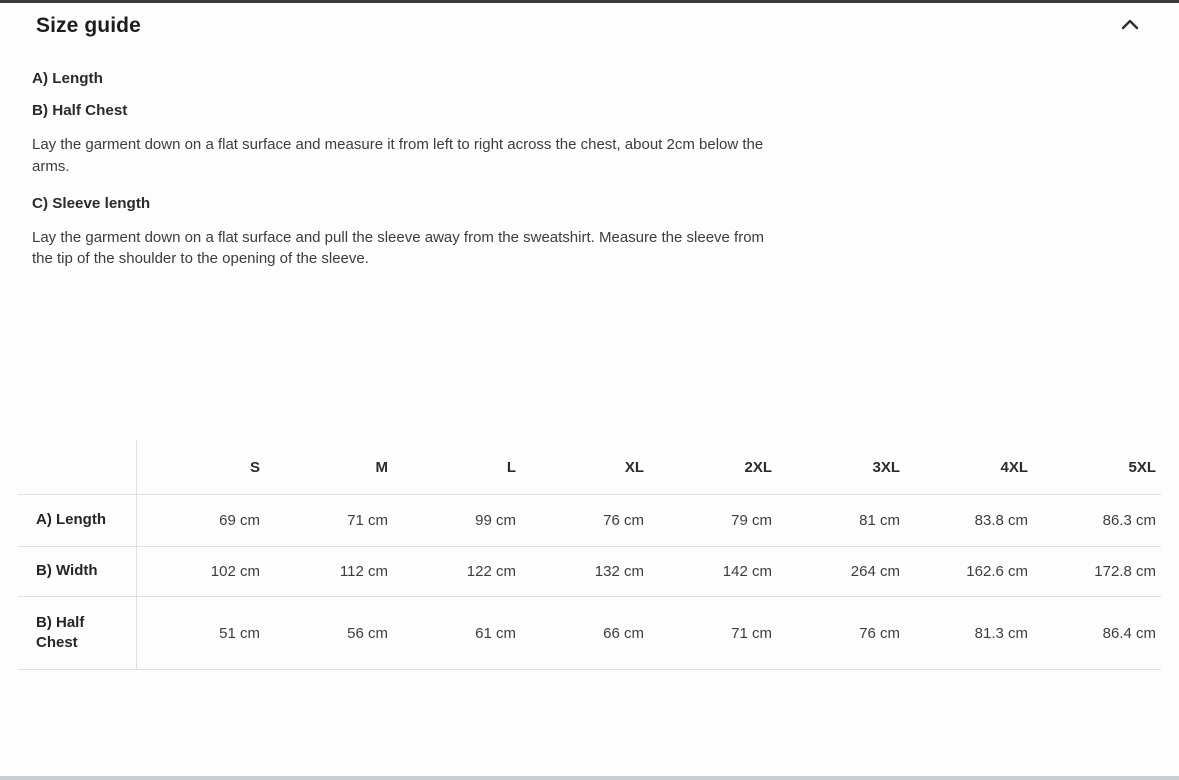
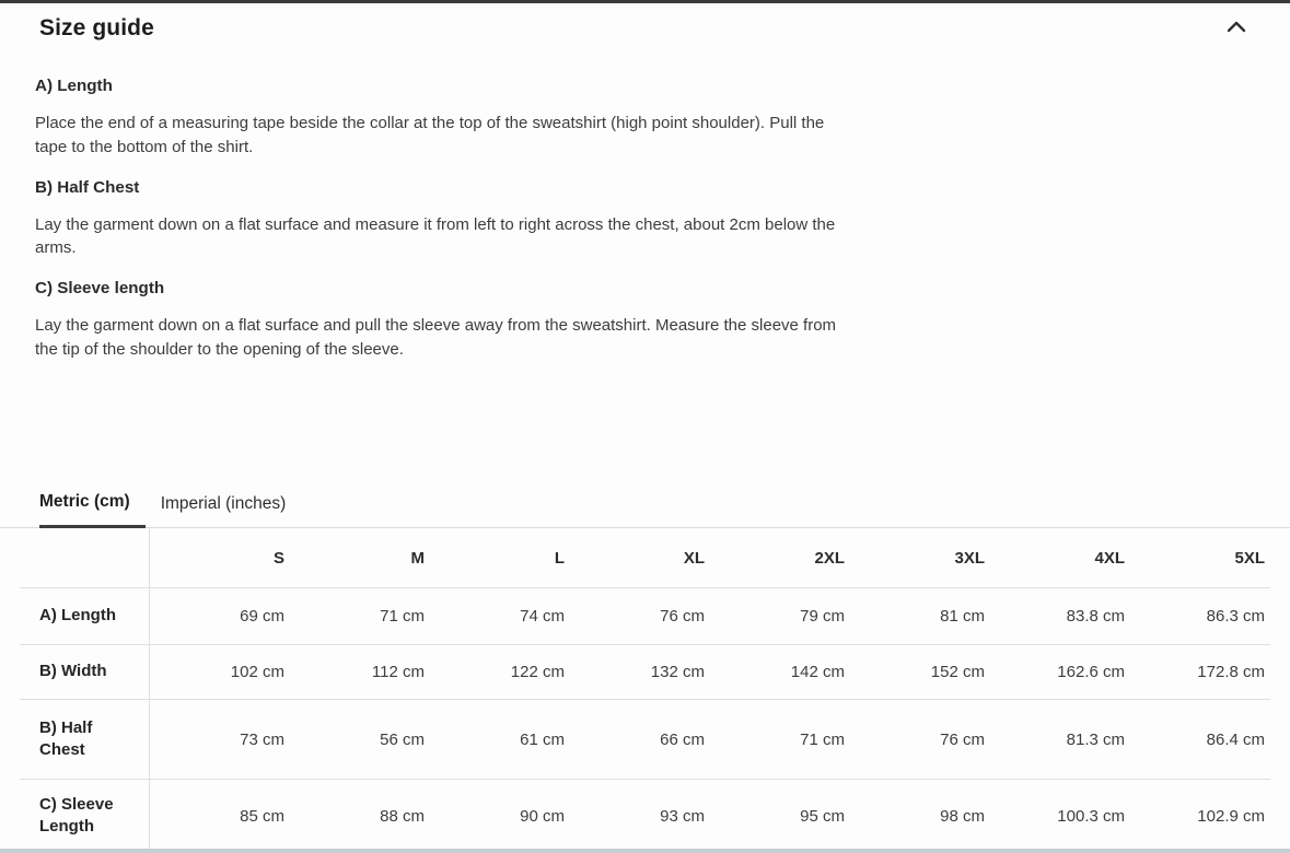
  Size guide
  A) Length
+ Place the end of a measuring tape beside the collar at the top of the sweatshirt (high point shoulder). Pull the tape to the bottom of the shirt.
  B) Half Chest
  Lay the garment down on a flat surface and measure it from left to right across the chest, about 2cm below the arms.
  C) Sleeve length
  Lay the garment down on a flat surface and pull the sleeve away from the sweatshirt. Measure the sleeve from the tip of the shoulder to the opening of the sleeve.
+ Metric (cm)
+ Imperial (inches)
  S
  M
  L
  XL
  2XL
  3XL
  4XL
  5XL
  A) Length
  69 cm
  71 cm
- 99 cm
+ 74 cm
  76 cm
  79 cm
  81 cm
  83.8 cm
  86.3 cm
  B) Width
  102 cm
  112 cm
  122 cm
  132 cm
  142 cm
- 264 cm
+ 152 cm
  162.6 cm
  172.8 cm
  B) Half Chest
- 51 cm
+ 73 cm
  56 cm
  61 cm
  66 cm
  71 cm
  76 cm
  81.3 cm
  86.4 cm
+ C) Sleeve Length
+ 85 cm
+ 88 cm
+ 90 cm
+ 93 cm
+ 95 cm
+ 98 cm
+ 100.3 cm
+ 102.9 cm
